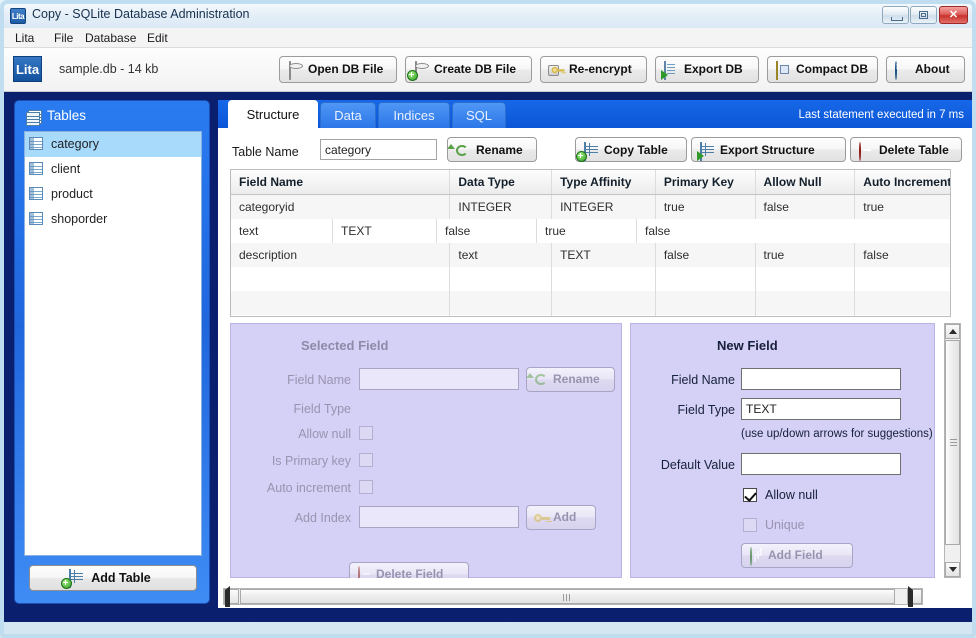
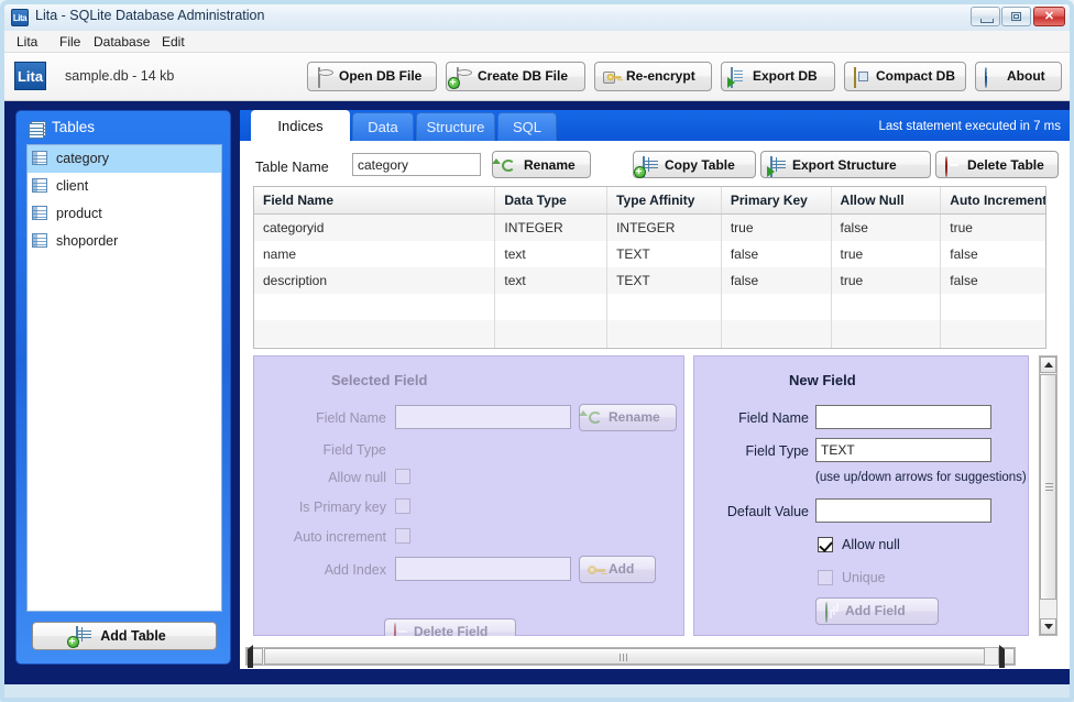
  Lita
- Copy - SQLite Database Administration
+ Lita - SQLite Database Administration
  ✕
  Lita
  File
  Database
  Edit
  Lita
  sample.db - 14 kb
  Open DB File
  Create DB File
  Re-encrypt
  Export DB
  Compact DB
  About
  Tables
  category
  client
  product
  shoporder
  Add Table
- Structure
+ Indices
  Data
- Indices
+ Structure
  SQL
  Last statement executed in 7 ms
  Table Name
  category
  Rename
  Copy Table
  Export Structure
  Delete Table
  Field Name
  Data Type
  Type Affinity
  Primary Key
  Allow Null
  Auto Increment
  categoryid
  INTEGER
  INTEGER
  true
  false
  true
+ name
  text
  TEXT
  false
  true
  false
  description
  text
  TEXT
  false
  true
  false
  Selected Field
  Field Name
  Rename
  Field Type
  Allow null
  Is Primary key
  Auto increment
  Add Index
  Add
  Delete Field
  New Field
  Field Name
  Field Type
  TEXT
  (use up/down arrows for suggestions)
  Default Value
  Allow null
  Unique
  Add Field
